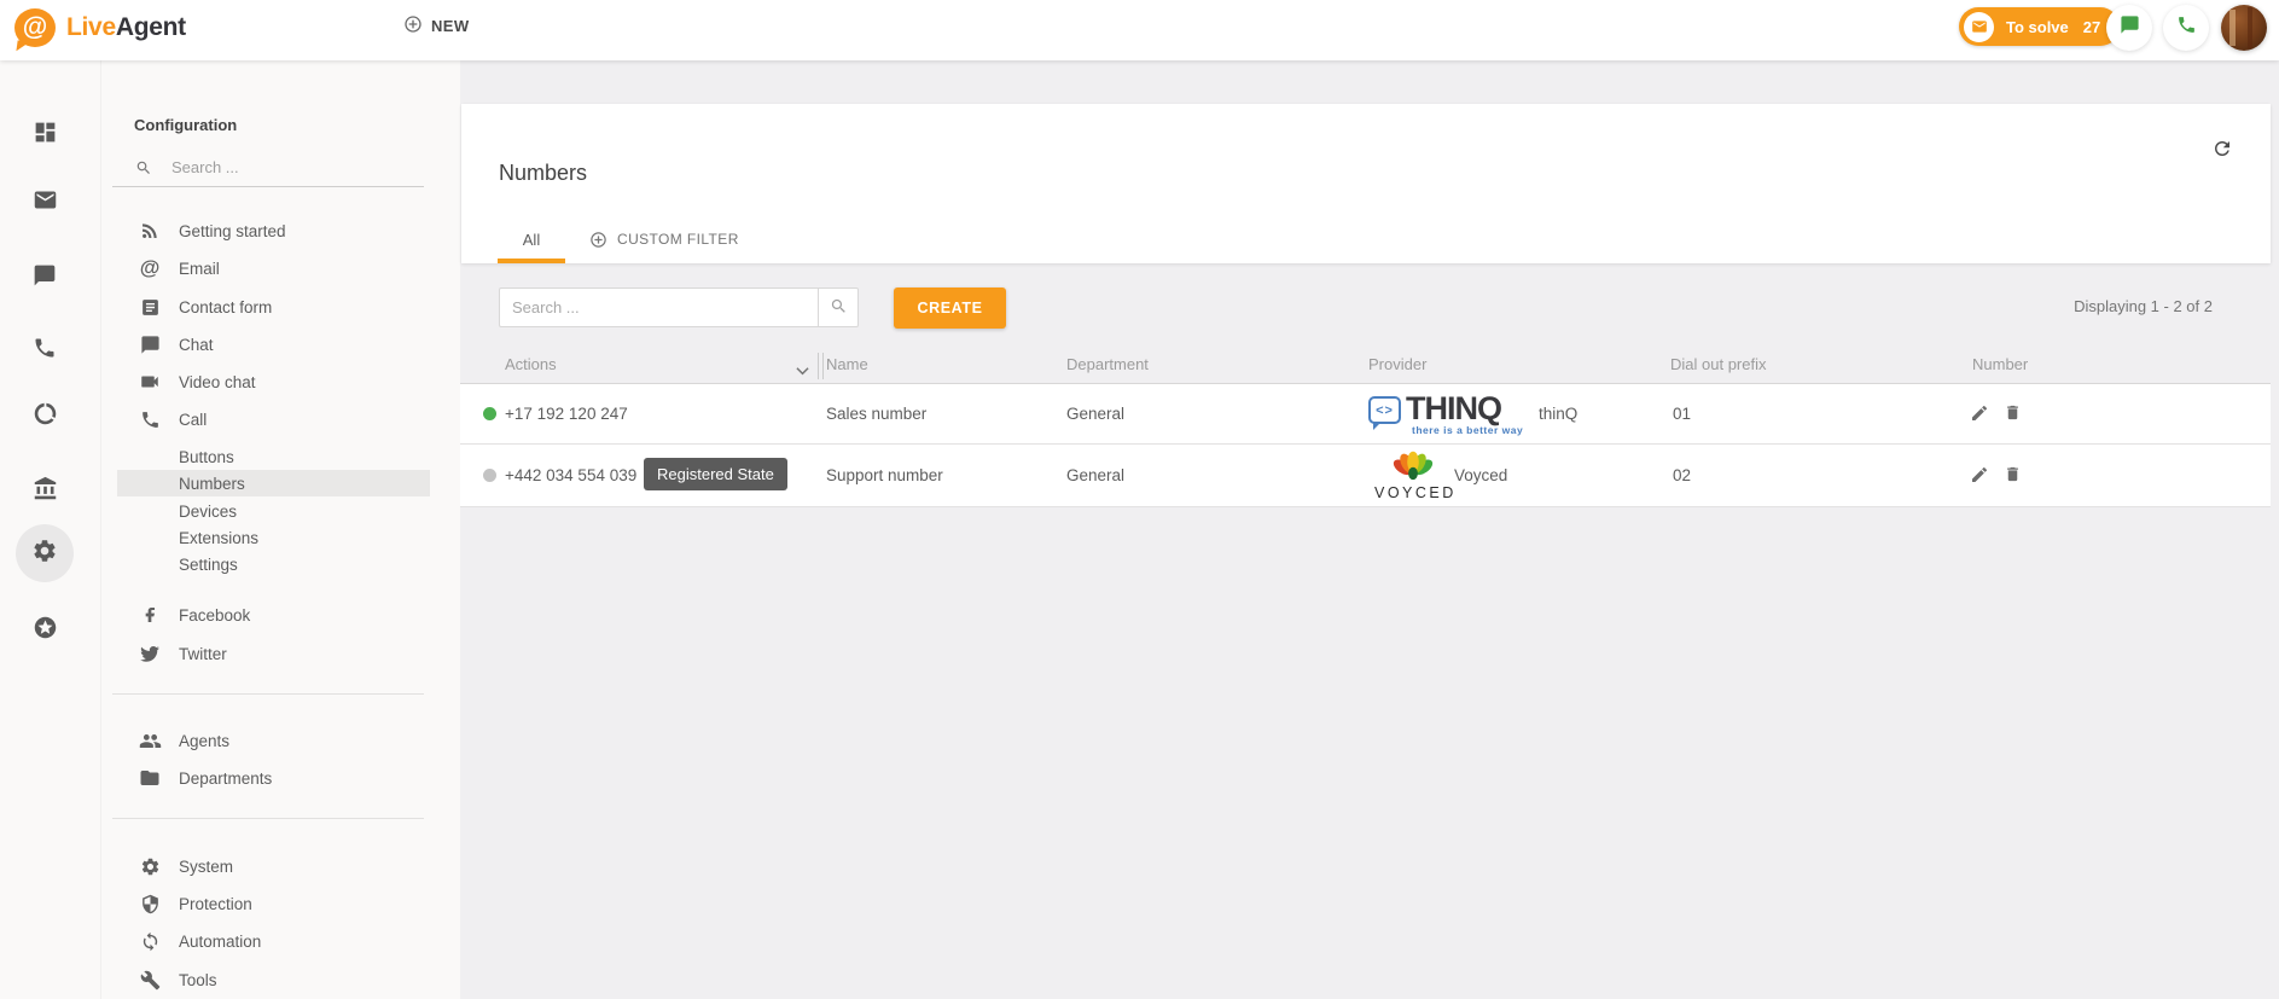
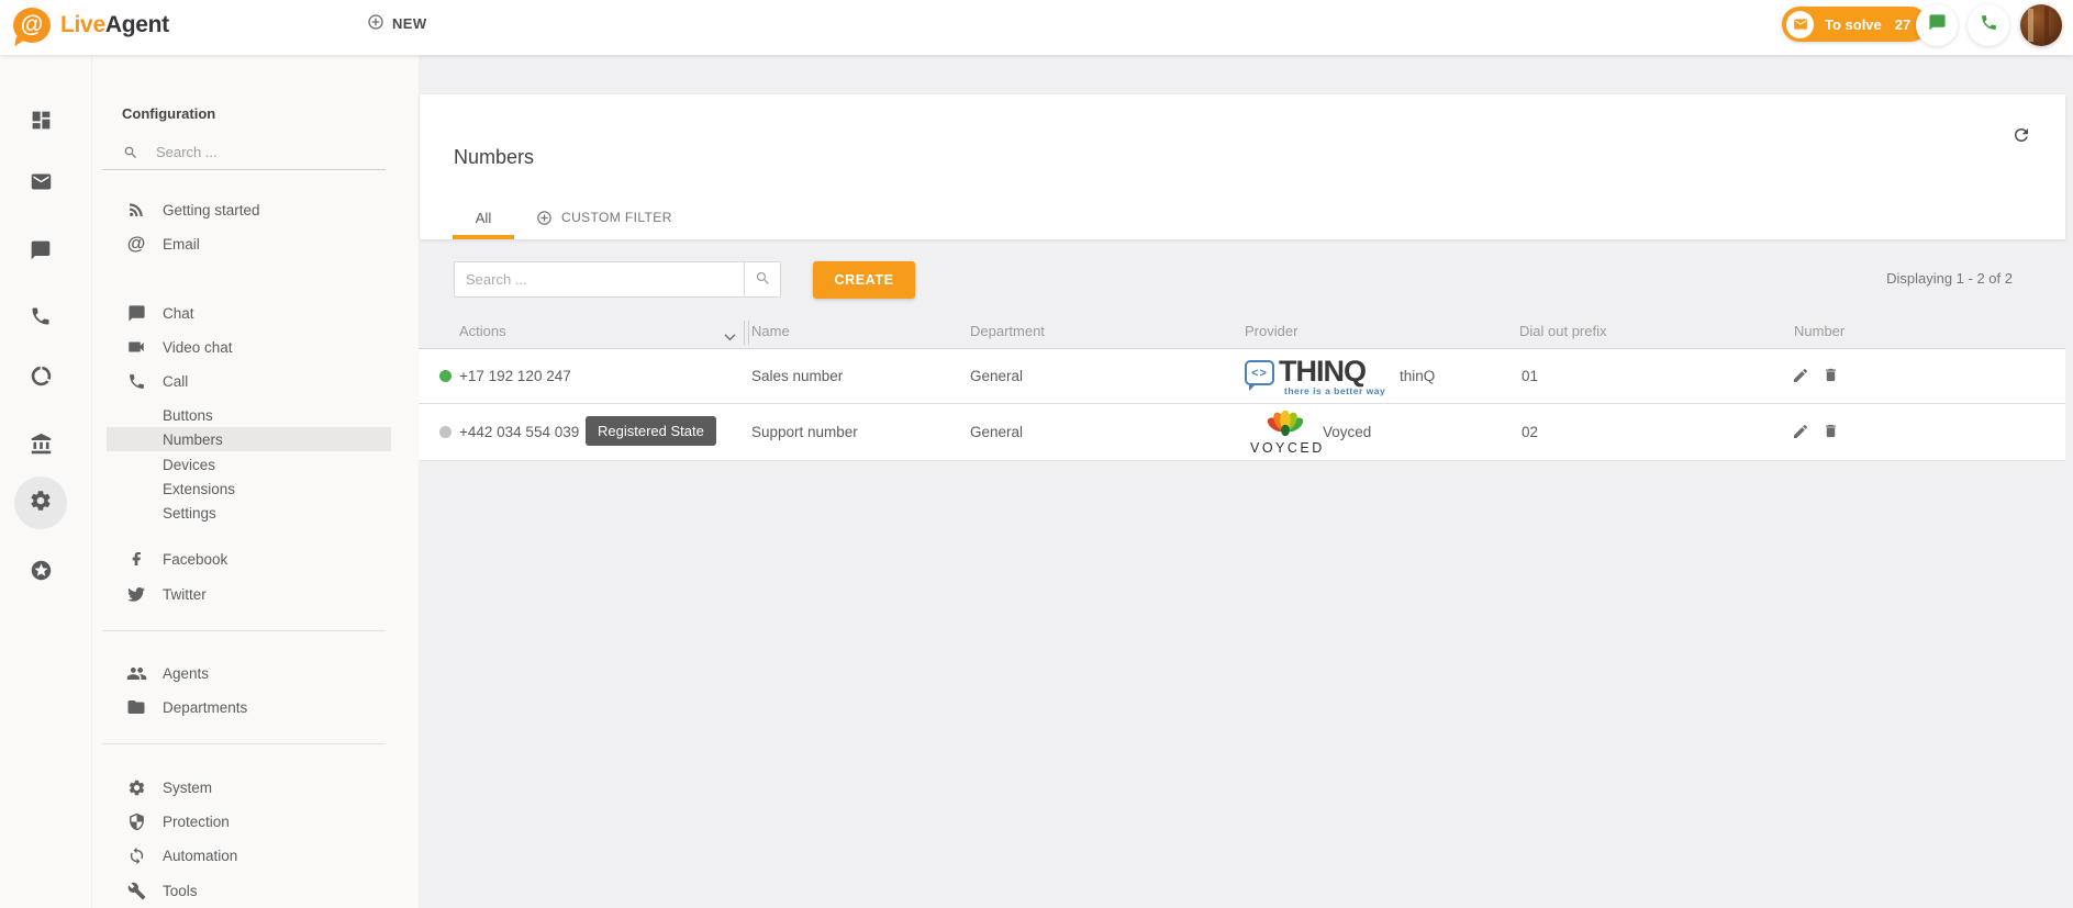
  @
  LiveAgent
  NEW
  To solve
  27
  Configuration
  Search ...
  Getting started
  @
  Email
- Contact form
  Chat
  Video chat
  Call
  Buttons
  Numbers
  Devices
  Extensions
  Settings
  Facebook
  Twitter
  Agents
  Departments
  System
  Protection
  Automation
  Tools
  Numbers
  All
  CUSTOM FILTER
  Search ...
  CREATE
  Displaying 1 - 2 of 2
  Actions
  Name
  Department
  Provider
  Dial out prefix
  Number
  +17 192 120 247
  Sales number
  General
  <>
  THINQ
  there is a better way
  thinQ
  01
  +442 034 554 039
  Registered State
  Support number
  General
  VOYCED
  Voyced
  02
